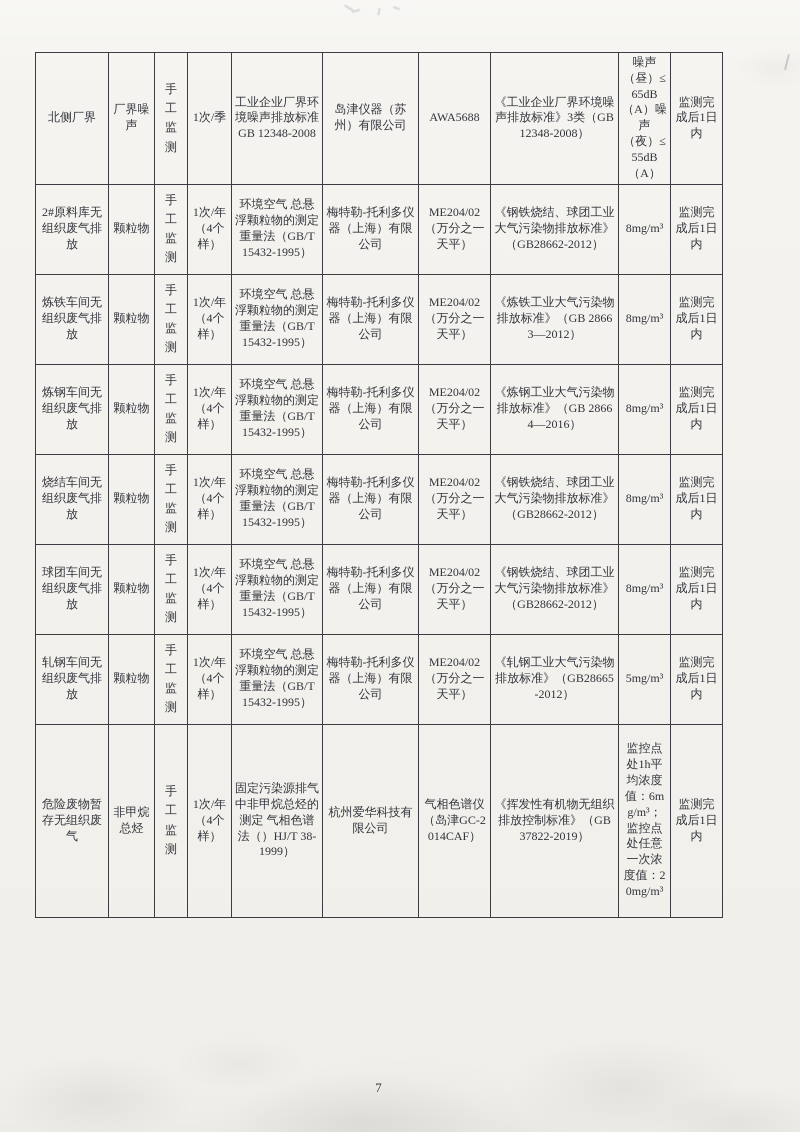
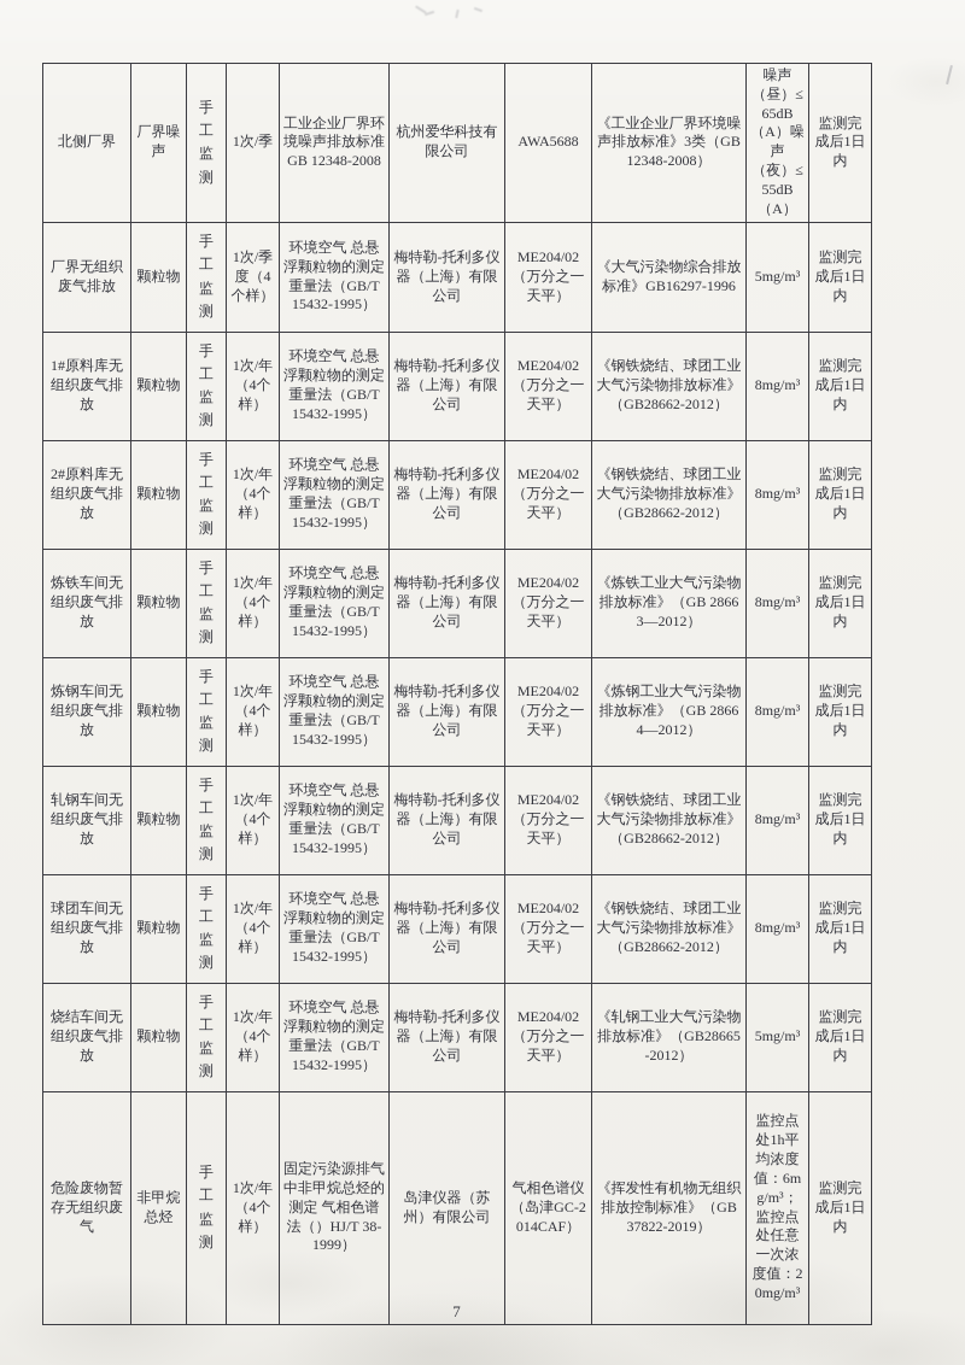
- 北侧厂界	厂界噪声	手工监测	1次/季	工业企业厂界环境噪声排放标准 GB 12348-2008	岛津仪器（苏州）有限公司	AWA5688	《工业企业厂界环境噪声排放标准》3类（GB12348-2008）	噪声（昼）≤65dB（A）噪声（夜）≤55dB（A）	监测完成后1日内
+ 北侧厂界	厂界噪声	手工监测	1次/季	工业企业厂界环境噪声排放标准 GB 12348-2008	杭州爱华科技有限公司	AWA5688	《工业企业厂界环境噪声排放标准》3类（GB12348-2008）	噪声（昼）≤65dB（A）噪声（夜）≤55dB（A）	监测完成后1日内
+ 厂界无组织废气排放	颗粒物	手工监测	1次/季度（4个样）	环境空气 总悬浮颗粒物的测定 重量法（GB/T 15432-1995）	梅特勒-托利多仪器（上海）有限公司	ME204/02（万分之一天平）	《大气污染物综合排放标准》GB16297-1996	5mg/m³	监测完成后1日内
+ 1#原料库无组织废气排放	颗粒物	手工监测	1次/年（4个样）	环境空气 总悬浮颗粒物的测定 重量法（GB/T 15432-1995）	梅特勒-托利多仪器（上海）有限公司	ME204/02（万分之一天平）	《钢铁烧结、球团工业大气污染物排放标准》（GB28662-2012）	8mg/m³	监测完成后1日内
  2#原料库无组织废气排放	颗粒物	手工监测	1次/年（4个样）	环境空气 总悬浮颗粒物的测定 重量法（GB/T 15432-1995）	梅特勒-托利多仪器（上海）有限公司	ME204/02（万分之一天平）	《钢铁烧结、球团工业大气污染物排放标准》（GB28662-2012）	8mg/m³	监测完成后1日内
  炼铁车间无组织废气排放	颗粒物	手工监测	1次/年（4个样）	环境空气 总悬浮颗粒物的测定 重量法（GB/T 15432-1995）	梅特勒-托利多仪器（上海）有限公司	ME204/02（万分之一天平）	《炼铁工业大气污染物排放标准》（GB 28663—2012）	8mg/m³	监测完成后1日内
- 炼钢车间无组织废气排放	颗粒物	手工监测	1次/年（4个样）	环境空气 总悬浮颗粒物的测定 重量法（GB/T 15432-1995）	梅特勒-托利多仪器（上海）有限公司	ME204/02（万分之一天平）	《炼钢工业大气污染物排放标准》（GB 28664—2016）	8mg/m³	监测完成后1日内
+ 炼钢车间无组织废气排放	颗粒物	手工监测	1次/年（4个样）	环境空气 总悬浮颗粒物的测定 重量法（GB/T 15432-1995）	梅特勒-托利多仪器（上海）有限公司	ME204/02（万分之一天平）	《炼钢工业大气污染物排放标准》（GB 28664—2012）	8mg/m³	监测完成后1日内
- 烧结车间无组织废气排放	颗粒物	手工监测	1次/年（4个样）	环境空气 总悬浮颗粒物的测定 重量法（GB/T 15432-1995）	梅特勒-托利多仪器（上海）有限公司	ME204/02（万分之一天平）	《钢铁烧结、球团工业大气污染物排放标准》（GB28662-2012）	8mg/m³	监测完成后1日内
+ 轧钢车间无组织废气排放	颗粒物	手工监测	1次/年（4个样）	环境空气 总悬浮颗粒物的测定 重量法（GB/T 15432-1995）	梅特勒-托利多仪器（上海）有限公司	ME204/02（万分之一天平）	《钢铁烧结、球团工业大气污染物排放标准》（GB28662-2012）	8mg/m³	监测完成后1日内
  球团车间无组织废气排放	颗粒物	手工监测	1次/年（4个样）	环境空气 总悬浮颗粒物的测定 重量法（GB/T 15432-1995）	梅特勒-托利多仪器（上海）有限公司	ME204/02（万分之一天平）	《钢铁烧结、球团工业大气污染物排放标准》（GB28662-2012）	8mg/m³	监测完成后1日内
- 轧钢车间无组织废气排放	颗粒物	手工监测	1次/年（4个样）	环境空气 总悬浮颗粒物的测定 重量法（GB/T 15432-1995）	梅特勒-托利多仪器（上海）有限公司	ME204/02（万分之一天平）	《轧钢工业大气污染物排放标准》（GB28665-2012）	5mg/m³	监测完成后1日内
+ 烧结车间无组织废气排放	颗粒物	手工监测	1次/年（4个样）	环境空气 总悬浮颗粒物的测定 重量法（GB/T 15432-1995）	梅特勒-托利多仪器（上海）有限公司	ME204/02（万分之一天平）	《轧钢工业大气污染物排放标准》（GB28665-2012）	5mg/m³	监测完成后1日内
- 危险废物暂存无组织废气	非甲烷总烃	手工监测	1次/年（4个样）	固定污染源排气中非甲烷总烃的测定 气相色谱法（）HJ/T 38-1999）	杭州爱华科技有限公司	气相色谱仪（岛津GC-2014CAF）	《挥发性有机物无组织排放控制标准》（GB 37822-2019）	监控点处1h平均浓度值：6mg/m³；监控点处任意一次浓度值：20mg/m³	监测完成后1日内
+ 危险废物暂存无组织废气	非甲烷总烃	手工监测	1次/年（4个样）	固定污染源排气中非甲烷总烃的测定 气相色谱法（）HJ/T 38-1999）	岛津仪器（苏州）有限公司	气相色谱仪（岛津GC-2014CAF）	《挥发性有机物无组织排放控制标准》（GB 37822-2019）	监控点处1h平均浓度值：6mg/m³；监控点处任意一次浓度值：20mg/m³	监测完成后1日内
  7
